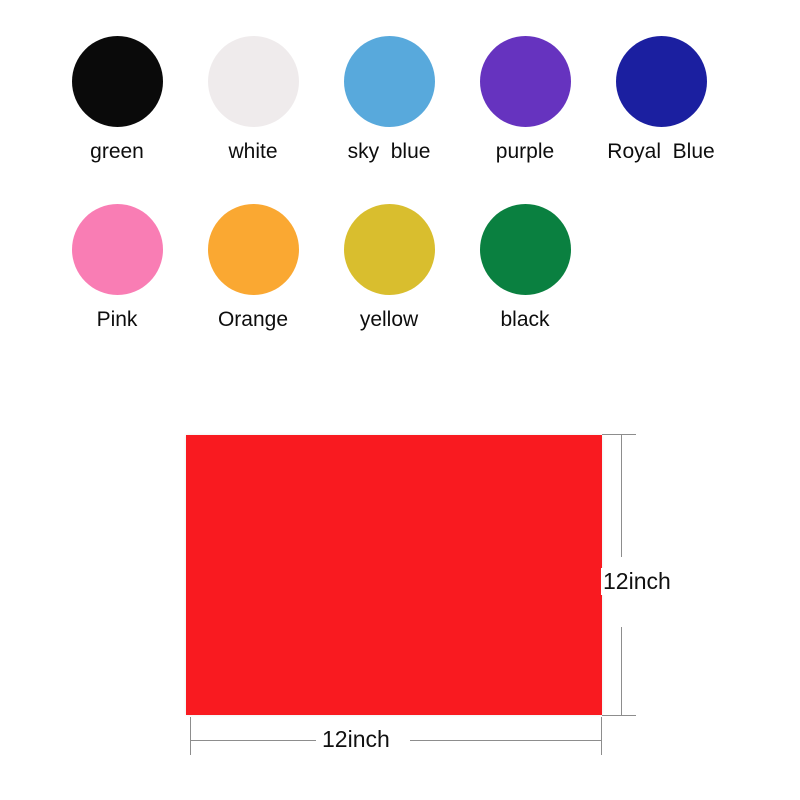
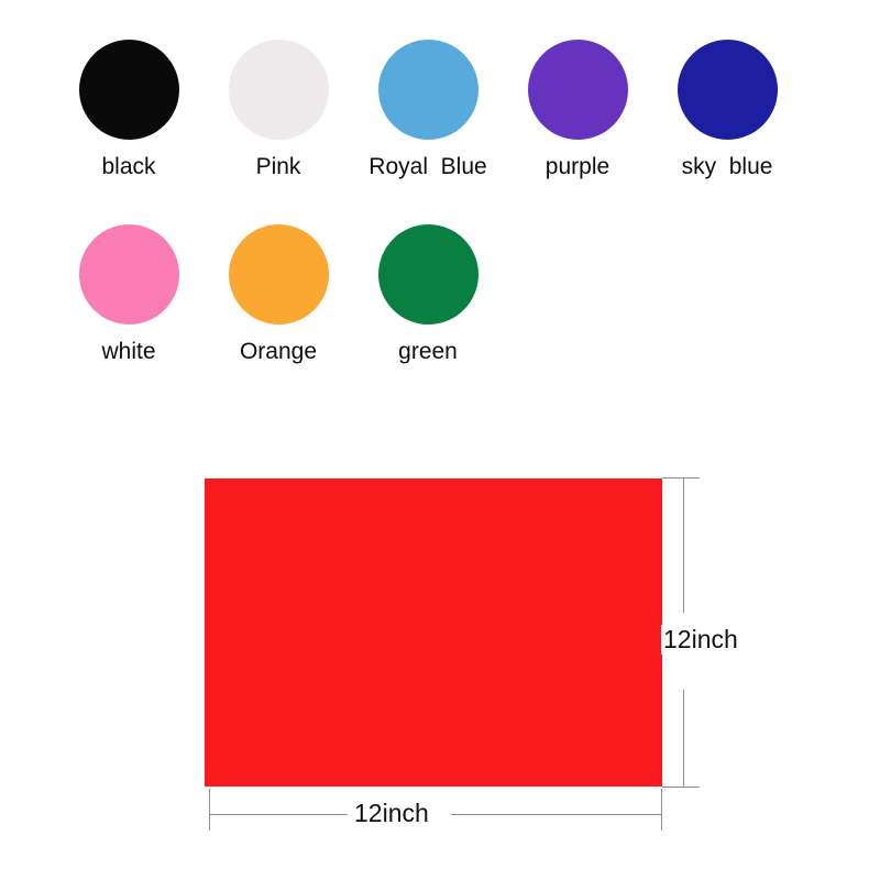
- green
+ black
- white
+ Pink
- sky blue
+ Royal Blue
  purple
- Royal Blue
+ sky blue
- Pink
+ white
  Orange
- yellow
- black
+ green
  12inch
  12inch
